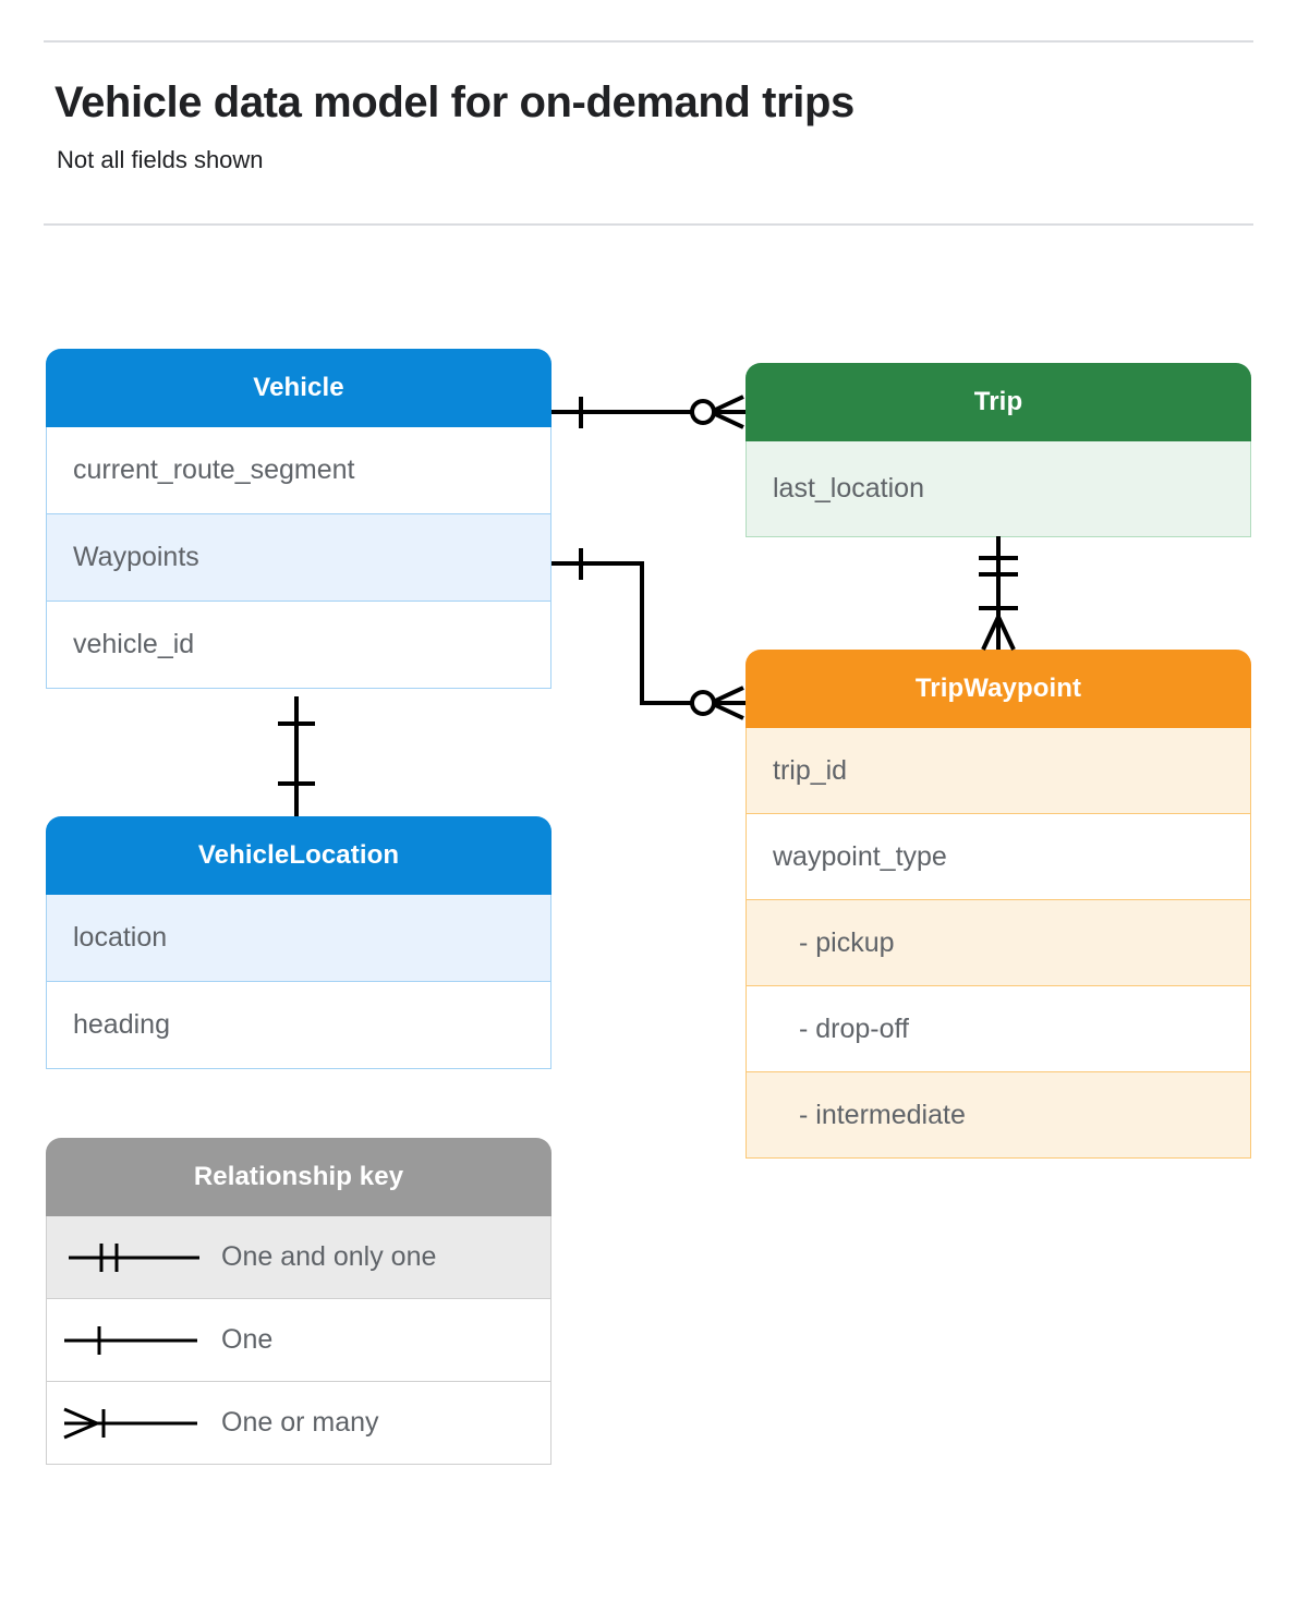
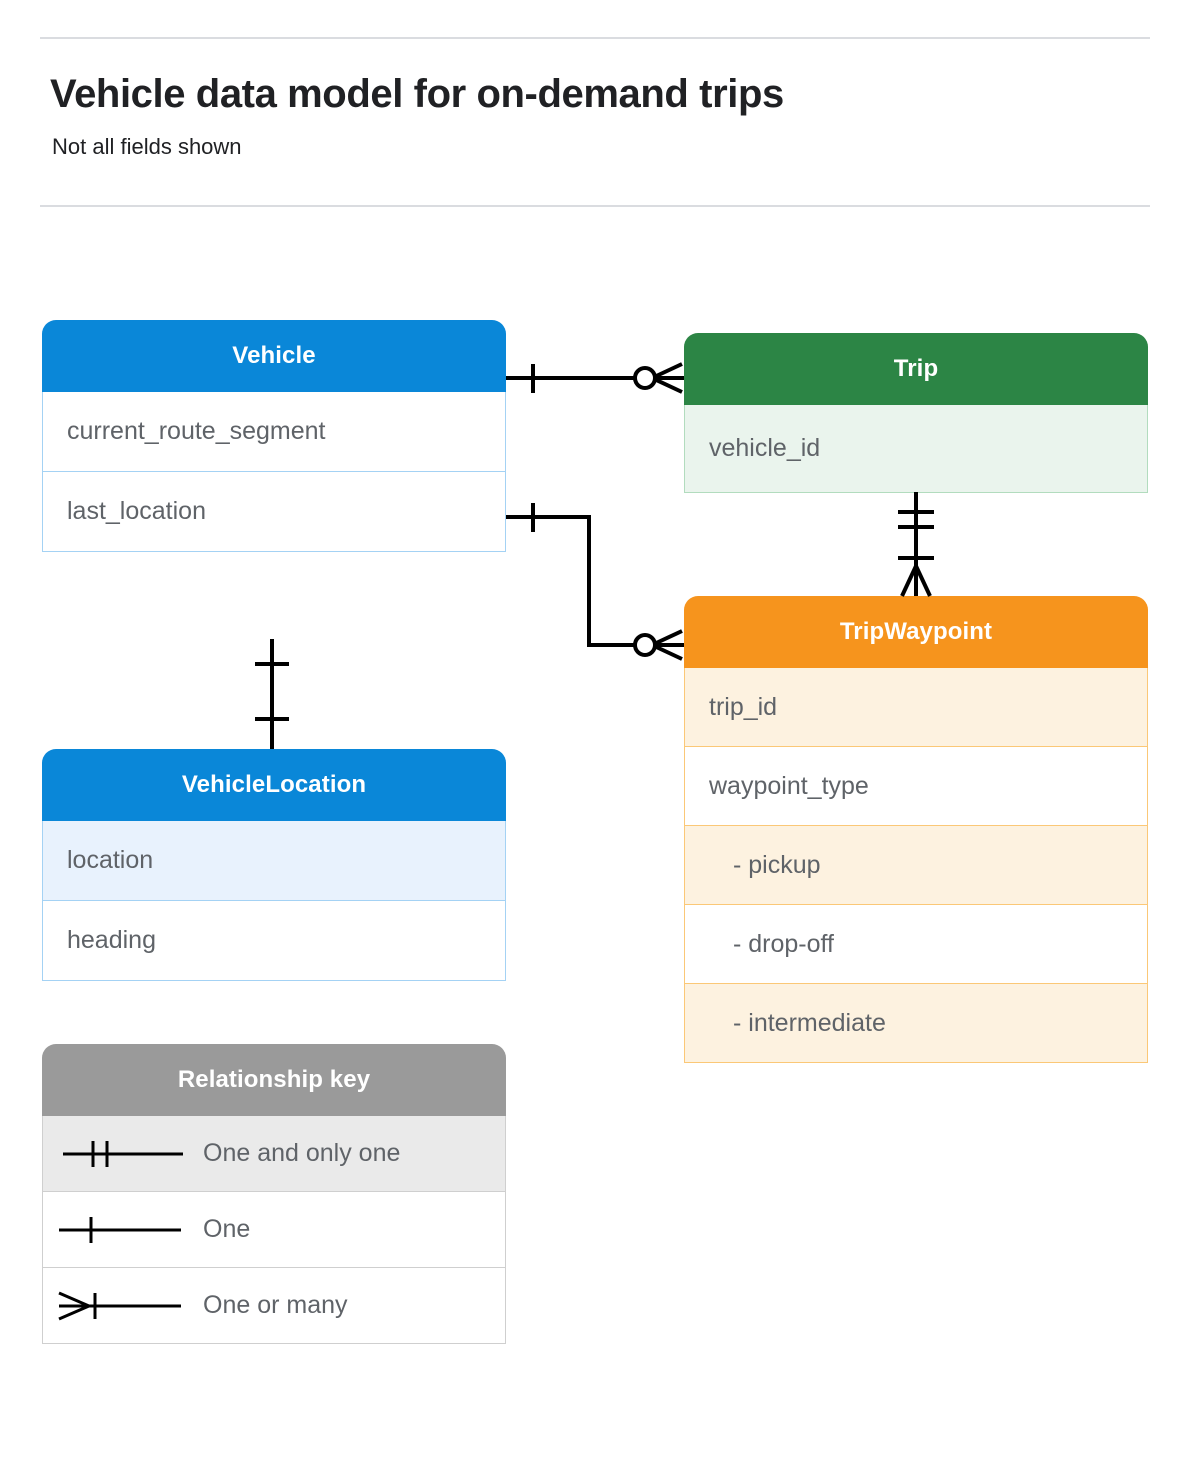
  Vehicle data model for on-demand trips
  Not all fields shown
  Vehicle
  current_route_segment
- Waypoints
- vehicle_id
+ last_location
  Trip
- last_location
+ vehicle_id
  TripWaypoint
  trip_id
  waypoint_type
  - pickup
  - drop-off
  - intermediate
  VehicleLocation
  location
  heading
  Relationship key
  One and only one
  One
  One or many
